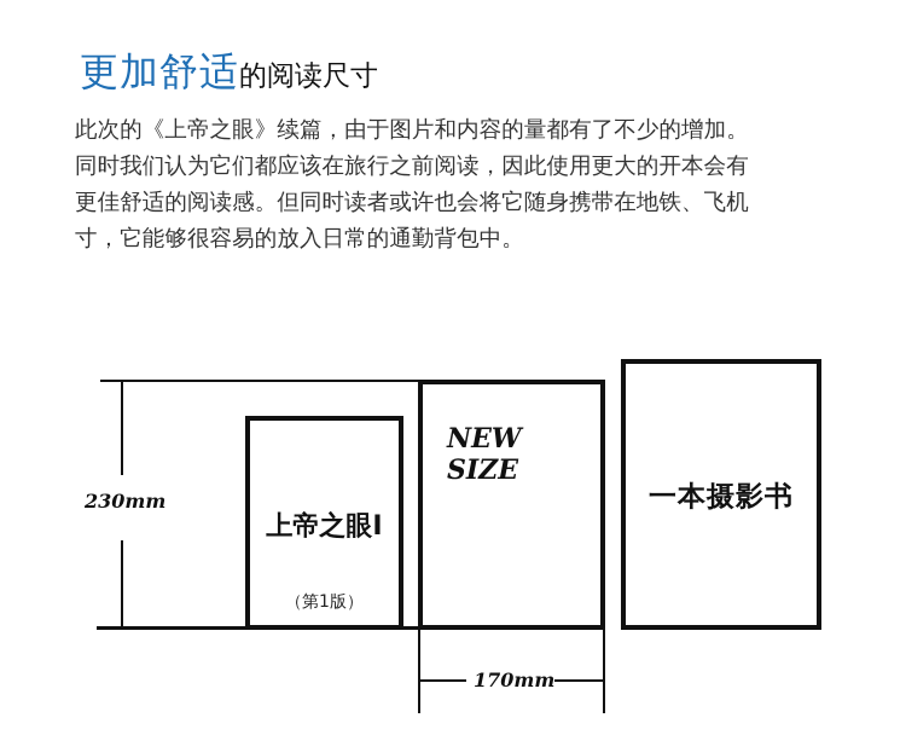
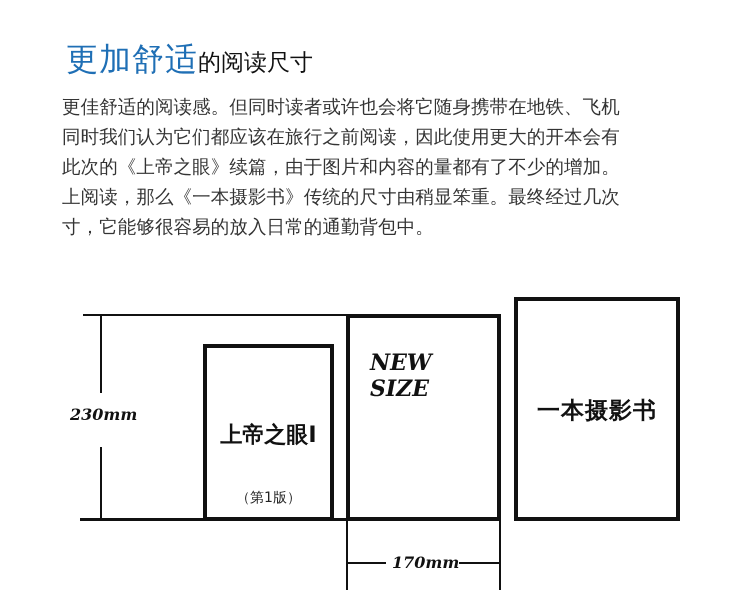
  更加舒适的阅读尺寸
- 此次的《上帝之眼》续篇，由于图片和内容的量都有了不少的增加。
+ 更佳舒适的阅读感。但同时读者或许也会将它随身携带在地铁、飞机
  同时我们认为它们都应该在旅行之前阅读，因此使用更大的开本会有
- 更佳舒适的阅读感。但同时读者或许也会将它随身携带在地铁、飞机
+ 此次的《上帝之眼》续篇，由于图片和内容的量都有了不少的增加。
+ 上阅读，那么《一本摄影书》传统的尺寸由稍显笨重。最终经过几次
  寸，它能够很容易的放入日常的通勤背包中。
  230mm
  上帝之眼I
  （第1版）
  NEW
  SIZE
  170mm
  一本摄影书
